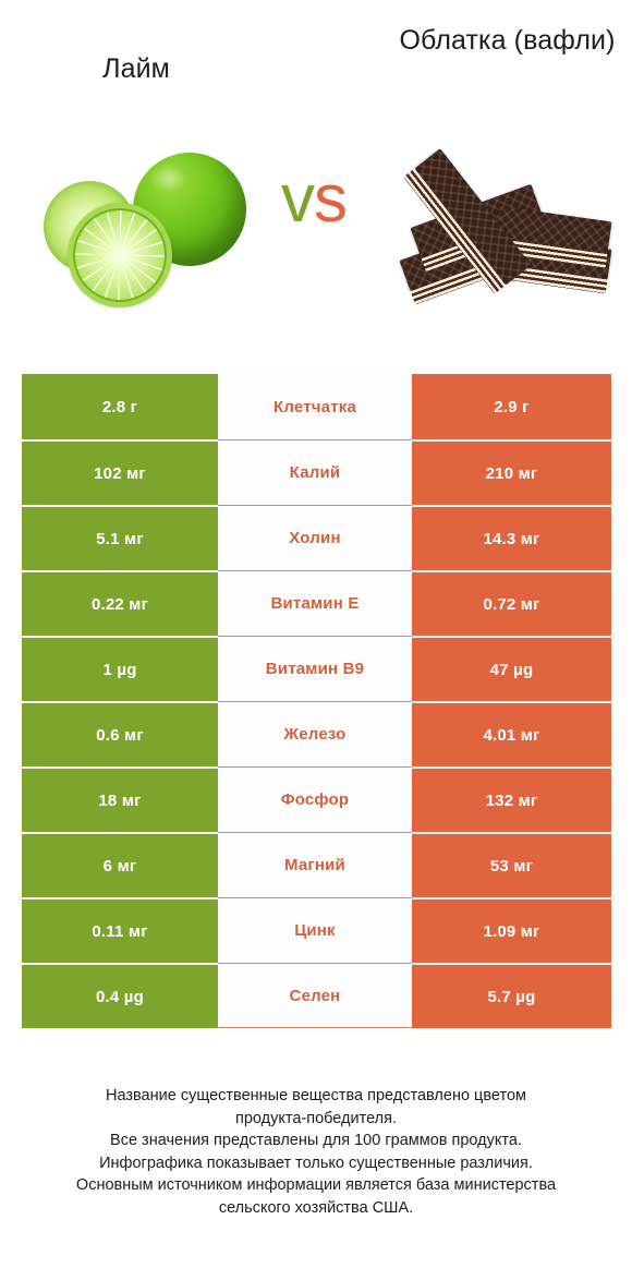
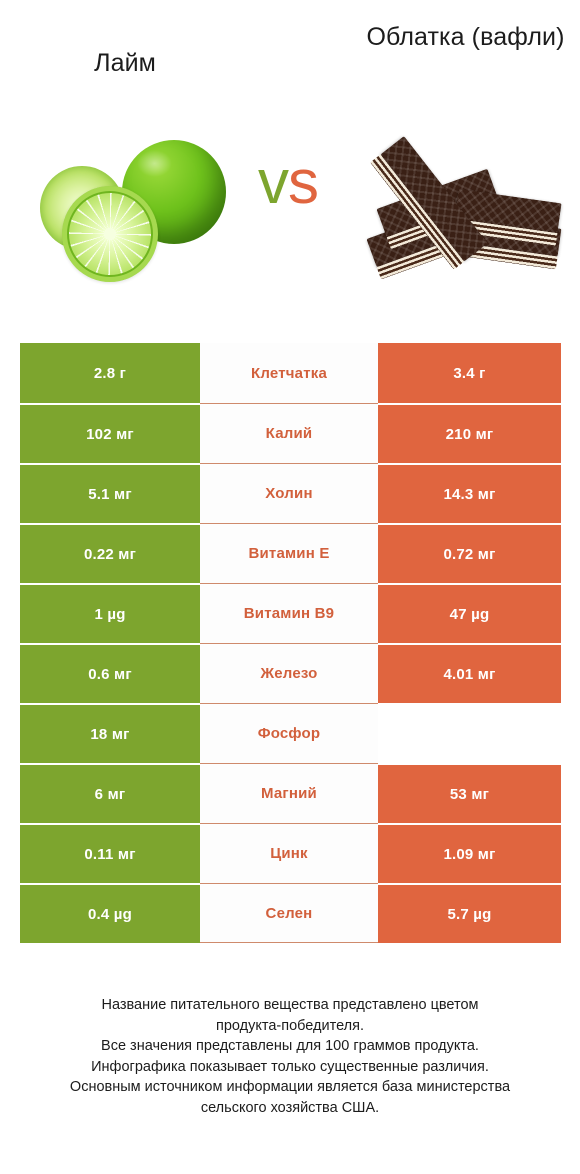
  Лайм
  Облатка (вафли)
  vs
  2.8 г
  Клетчатка
- 2.9 г
+ 3.4 г
  102 мг
  Калий
  210 мг
  5.1 мг
  Холин
  14.3 мг
  0.22 мг
  Витамин E
  0.72 мг
  1 µg
  Витамин B9
  47 µg
  0.6 мг
  Железо
  4.01 мг
  18 мг
  Фосфор
- 132 мг
  6 мг
  Магний
  53 мг
  0.11 мг
  Цинк
  1.09 мг
  0.4 µg
  Селен
  5.7 µg
- Название существенные вещества представлено цветом
+ Название питательного вещества представлено цветом
  продукта-победителя.
  Все значения представлены для 100 граммов продукта.
  Инфографика показывает только существенные различия.
  Основным источником информации является база министерства
  сельского хозяйства США.
